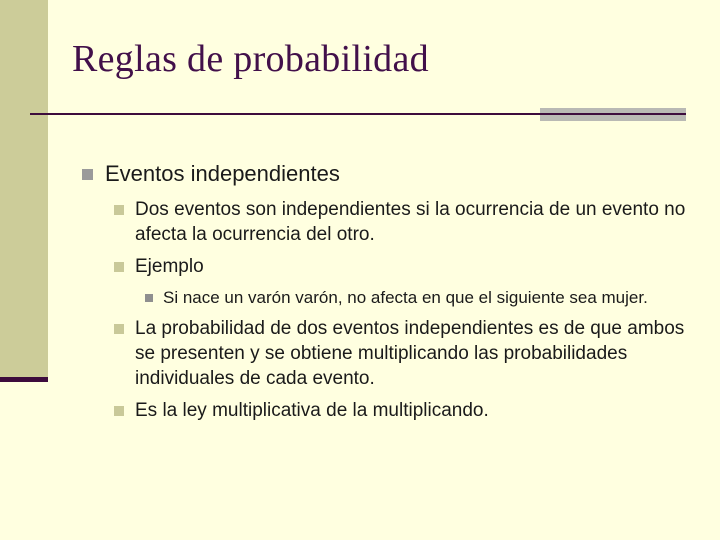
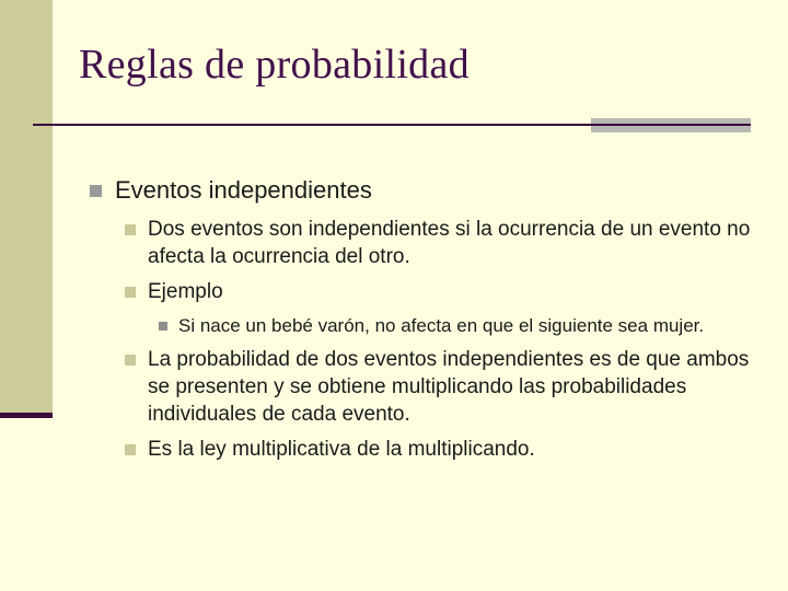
  Reglas de probabilidad
  Eventos independientes
  Dos eventos son independientes si la ocurrencia de un evento no afecta la ocurrencia del otro.
  Ejemplo
- Si nace un varón varón, no afecta en que el siguiente sea mujer.
+ Si nace un bebé varón, no afecta en que el siguiente sea mujer.
  La probabilidad de dos eventos independientes es de que ambos se presenten y se obtiene multiplicando las probabilidades individuales de cada evento.
  Es la ley multiplicativa de la multiplicando.
